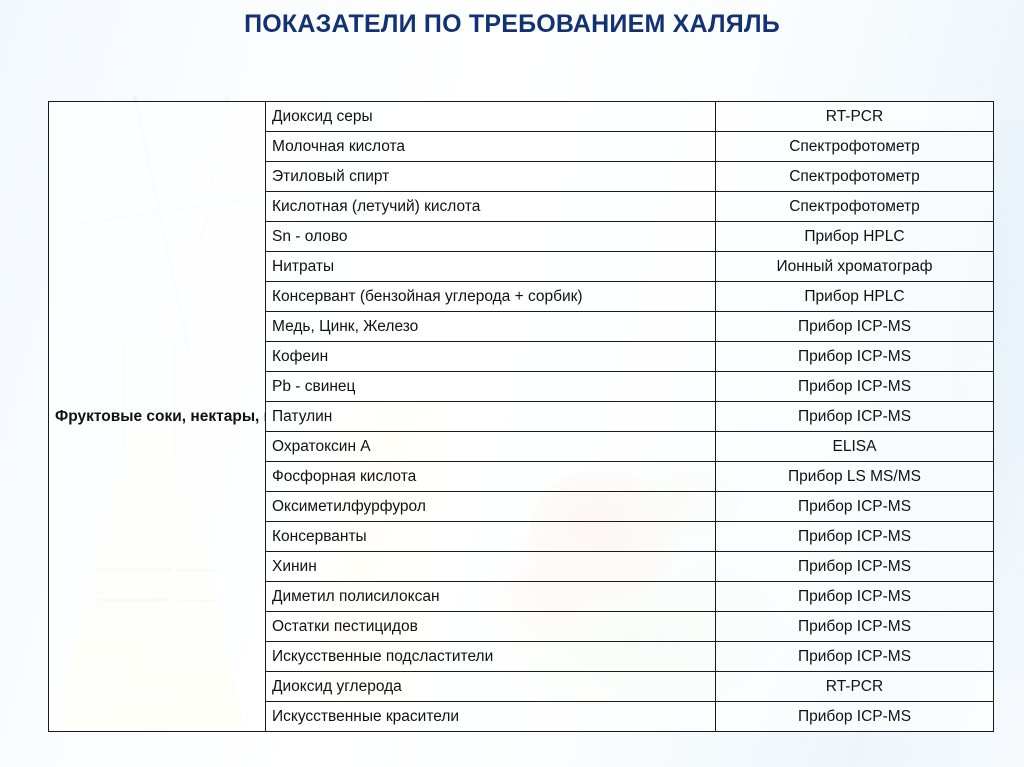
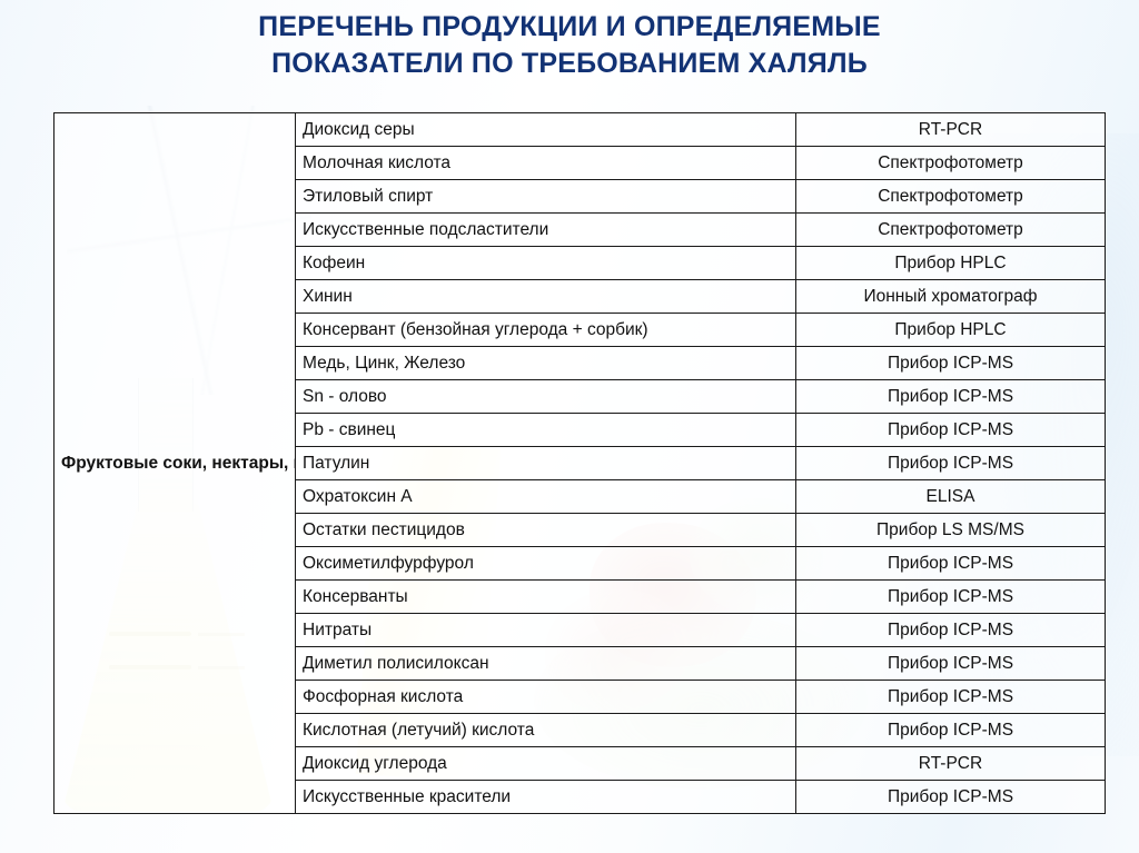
+ ПЕРЕЧЕНЬ ПРОДУКЦИИ И ОПРЕДЕЛЯЕМЫЕ
  ПОКАЗАТЕЛИ ПО ТРЕБОВАНИЕМ ХАЛЯЛЬ
  Молочная кислота	Спектрофотометр
  Этиловый спирт	Спектрофотометр
- Кислотная (летучий) кислота	Спектрофотометр
+ Искусственные подсластители	Спектрофотометр
- Sn - олово	Прибор HPLC
+ Кофеин	Прибор HPLC
- Нитраты	Ионный хроматограф
+ Хинин	Ионный хроматограф
  Консервант (бензойная углерода + сорбик)	Прибор HPLC
  Медь, Цинк, Железо	Прибор ICP-MS
- Кофеин	Прибор ICP-MS
+ Sn - олово	Прибор ICP-MS
  Pb - свинец	Прибор ICP-MS
  Патулин	Прибор ICP-MS
  Охратоксин А	ELISA
- Фосфорная кислота	Прибор LS MS/MS
+ Остатки пестицидов	Прибор LS MS/MS
  Оксиметилфурфурол	Прибор ICP-MS
  Консерванты	Прибор ICP-MS
- Хинин	Прибор ICP-MS
+ Нитраты	Прибор ICP-MS
  Диметил полисилоксан	Прибор ICP-MS
- Остатки пестицидов	Прибор ICP-MS
+ Фосфорная кислота	Прибор ICP-MS
- Искусственные подсластители	Прибор ICP-MS
+ Кислотная (летучий) кислота	Прибор ICP-MS
  Диоксид углерода	RT-PCR
  Искусственные красители	Прибор ICP-MS
